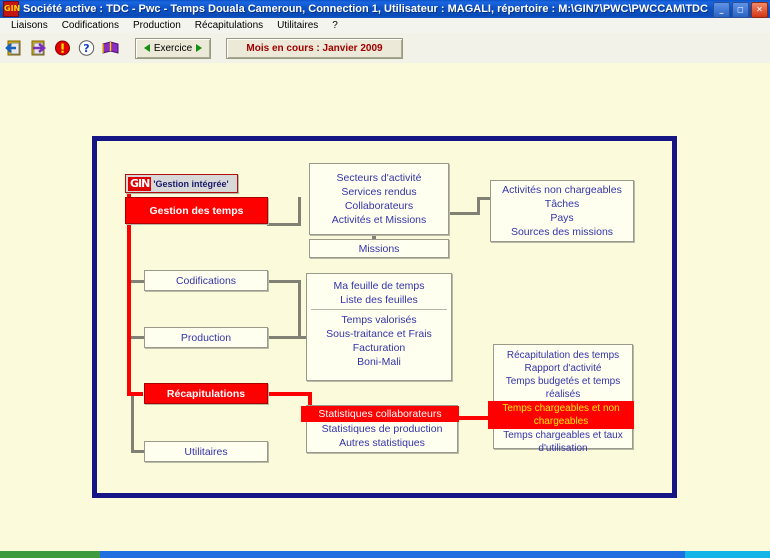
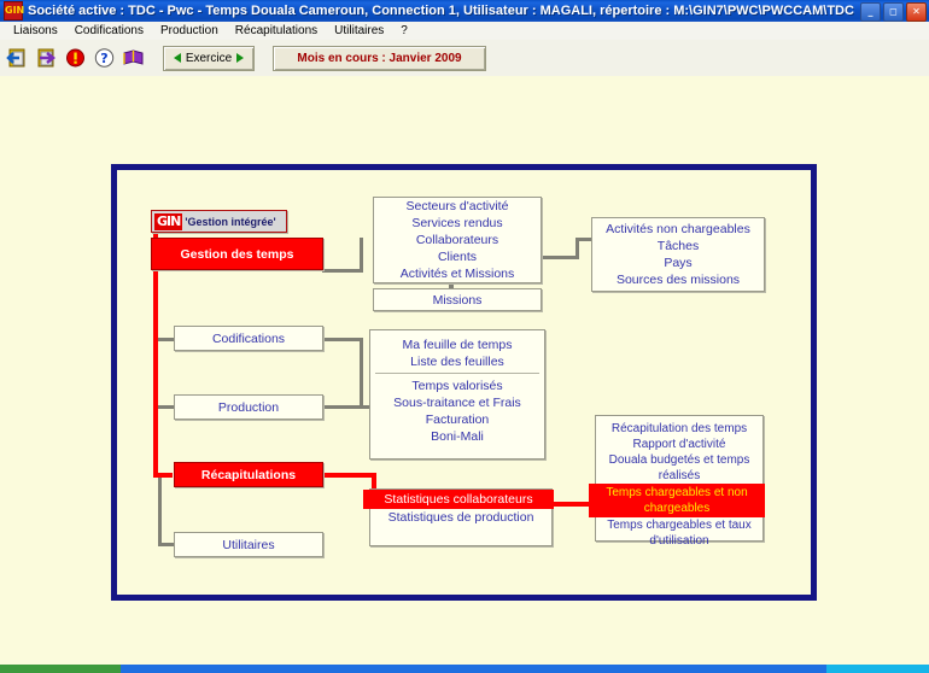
  GIN
  Société active : TDC - Pwc - Temps Douala Cameroun, Connection 1, Utilisateur : MAGALI, répertoire : M:\GIN7\PWC\PWCCAM\TDC
  _
  ◻
  ✕
  Liaisons
  Codifications
  Production
  Récapitulations
  Utilitaires
  ?
  ?
  Exercice
  Mois en cours : Janvier 2009
  GIN
  'Gestion intégrée'
  Gestion des temps
  Codifications
  Production
  Récapitulations
  Utilitaires
  Secteurs d'activité
  Services rendus
  Collaborateurs
+ Clients
  Activités et Missions
  Missions
  Activités non chargeables
  Tâches
  Pays
  Sources des missions
  Ma feuille de temps
  Liste des feuilles
  Temps valorisés
  Sous-traitance et Frais
  Facturation
  Boni-Mali
  Statistiques collaborateurs
  Statistiques de production
- Autres statistiques
  Récapitulation des temps
  Rapport d'activité
- Temps budgetés et temps réalisés
+ Douala budgetés et temps réalisés
  Temps chargeables et non chargeables
  Temps chargeables et taux d'utilisation
